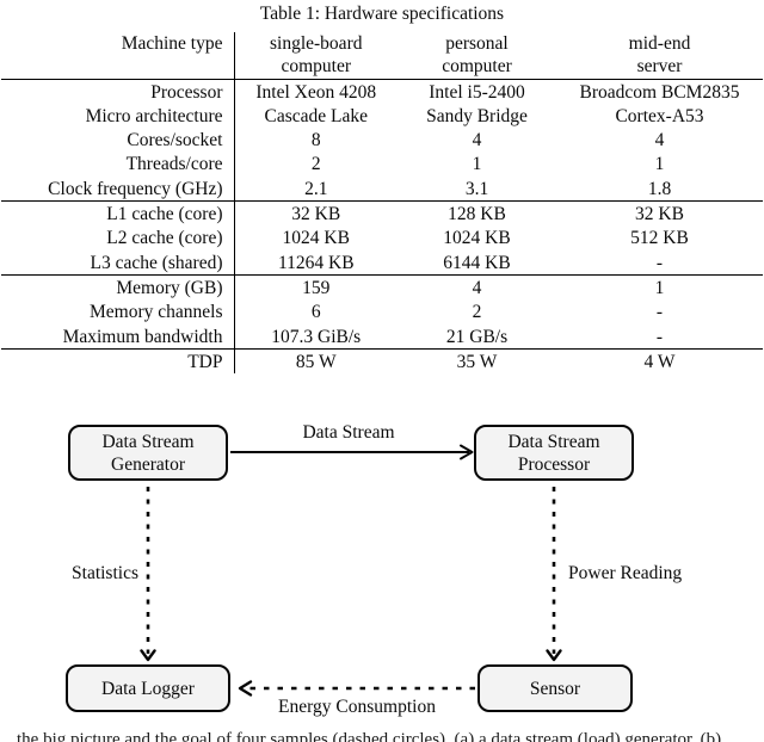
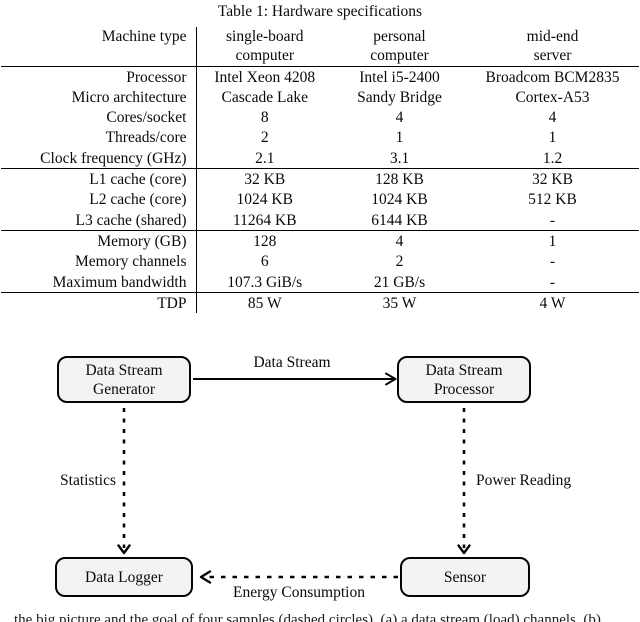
  Table 1: Hardware specifications
  Machine type	single-board computer	personal computer	mid-end server
  Processor	Intel Xeon 4208	Intel i5-2400	Broadcom BCM2835
  Micro architecture	Cascade Lake	Sandy Bridge	Cortex-A53
  Cores/socket	8	4	4
  Threads/core	2	1	1
- Clock frequency (GHz)	2.1	3.1	1.8
+ Clock frequency (GHz)	2.1	3.1	1.2
  L1 cache (core)	32 KB	128 KB	32 KB
  L2 cache (core)	1024 KB	1024 KB	512 KB
  L3 cache (shared)	11264 KB	6144 KB	-
- Memory (GB)	159	4	1
+ Memory (GB)	128	4	1
  Memory channels	6	2	-
  Maximum bandwidth	107.3 GiB/s	21 GB/s	-
  TDP	85 W	35 W	4 W
  Data Stream
  Generator
  Data Stream
  Processor
  Data Logger
  Sensor
  Data Stream
  Statistics
  Power Reading
  Energy Consumption
- the big picture and the goal of four samples (dashed circles). (a) a data stream (load) generator. (b)
+ the big picture and the goal of four samples (dashed circles). (a) a data stream (load) channels. (b)
